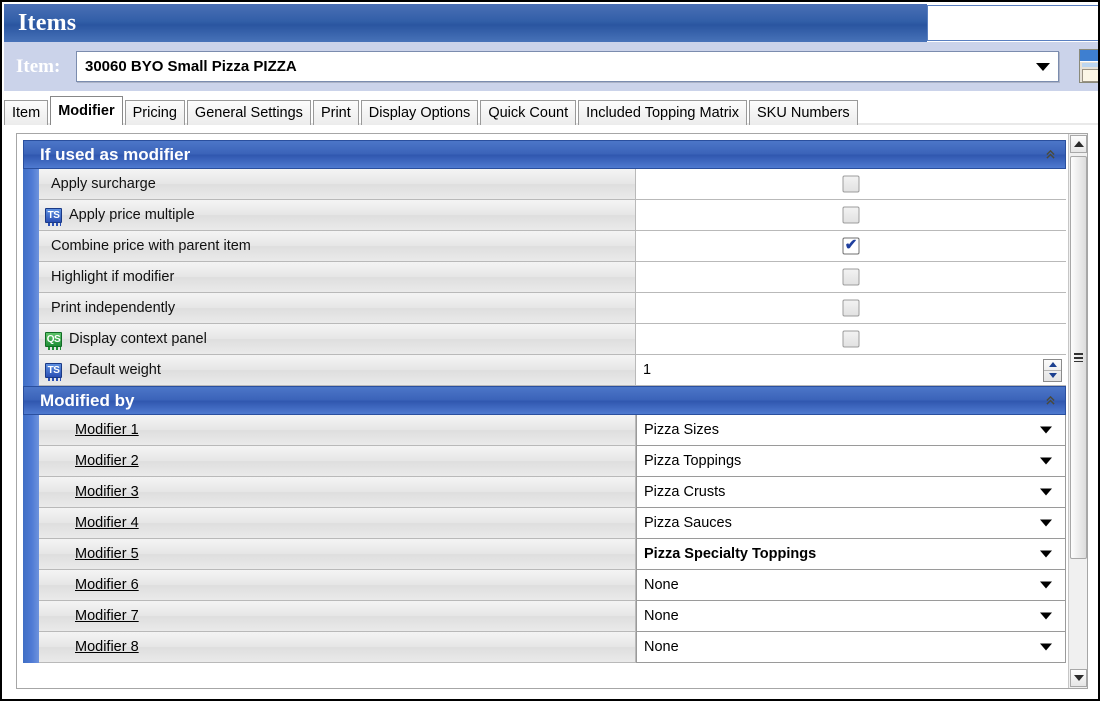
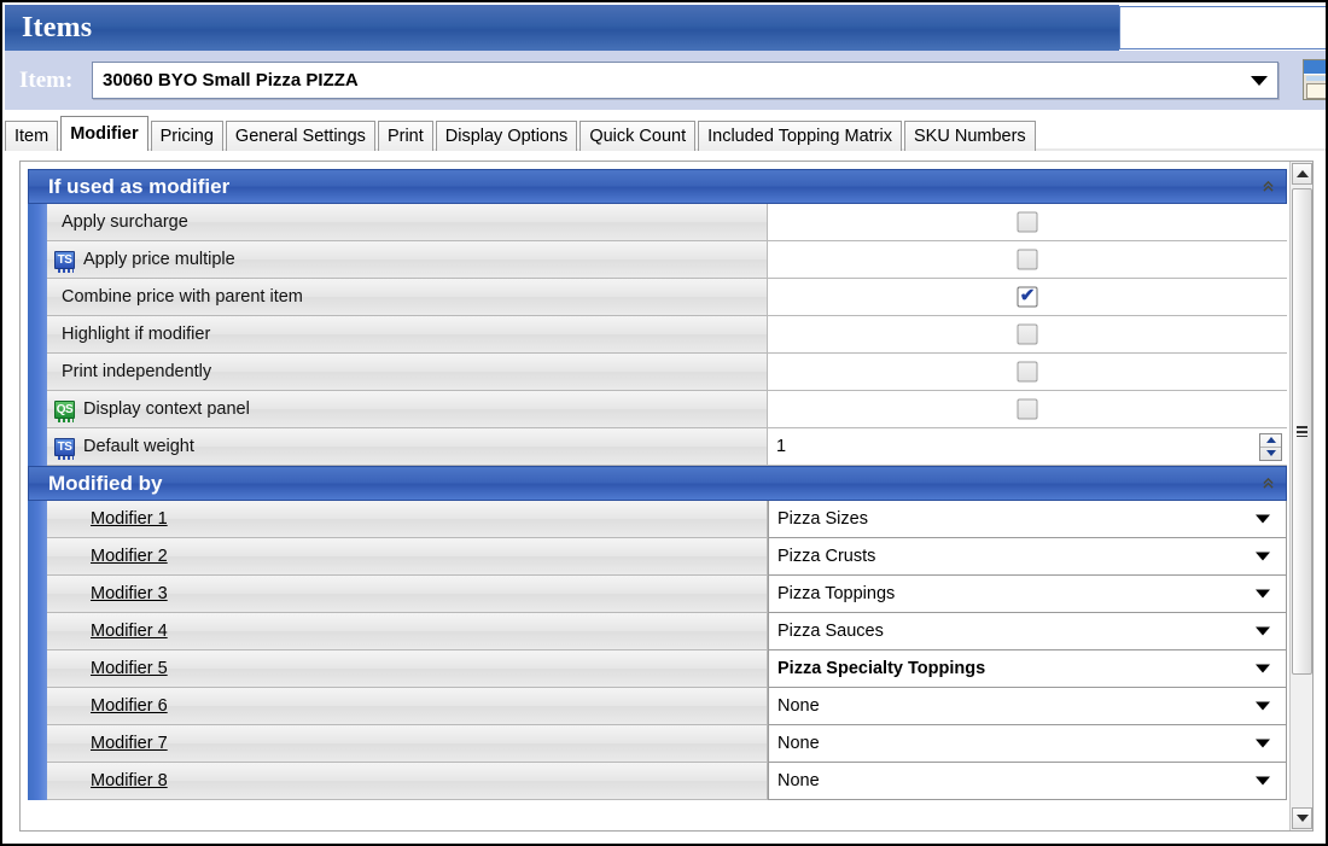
  Items
  Item:
  30060 BYO Small Pizza PIZZA
  Item
  Modifier
  Pricing
  General Settings
  Print
  Display Options
  Quick Count
  Included Topping Matrix
  SKU Numbers
  If used as modifier
  Apply surcharge
  TS
  Apply price multiple
  Combine price with parent item
  ✔
  Highlight if modifier
  Print independently
  QS
  Display context panel
  TS
  Default weight
  1
  Modified by
  Modifier 1
  Pizza Sizes
  Modifier 2
- Pizza Toppings
+ Pizza Crusts
  Modifier 3
- Pizza Crusts
+ Pizza Toppings
  Modifier 4
  Pizza Sauces
  Modifier 5
  Pizza Specialty Toppings
  Modifier 6
  None
  Modifier 7
  None
  Modifier 8
  None
